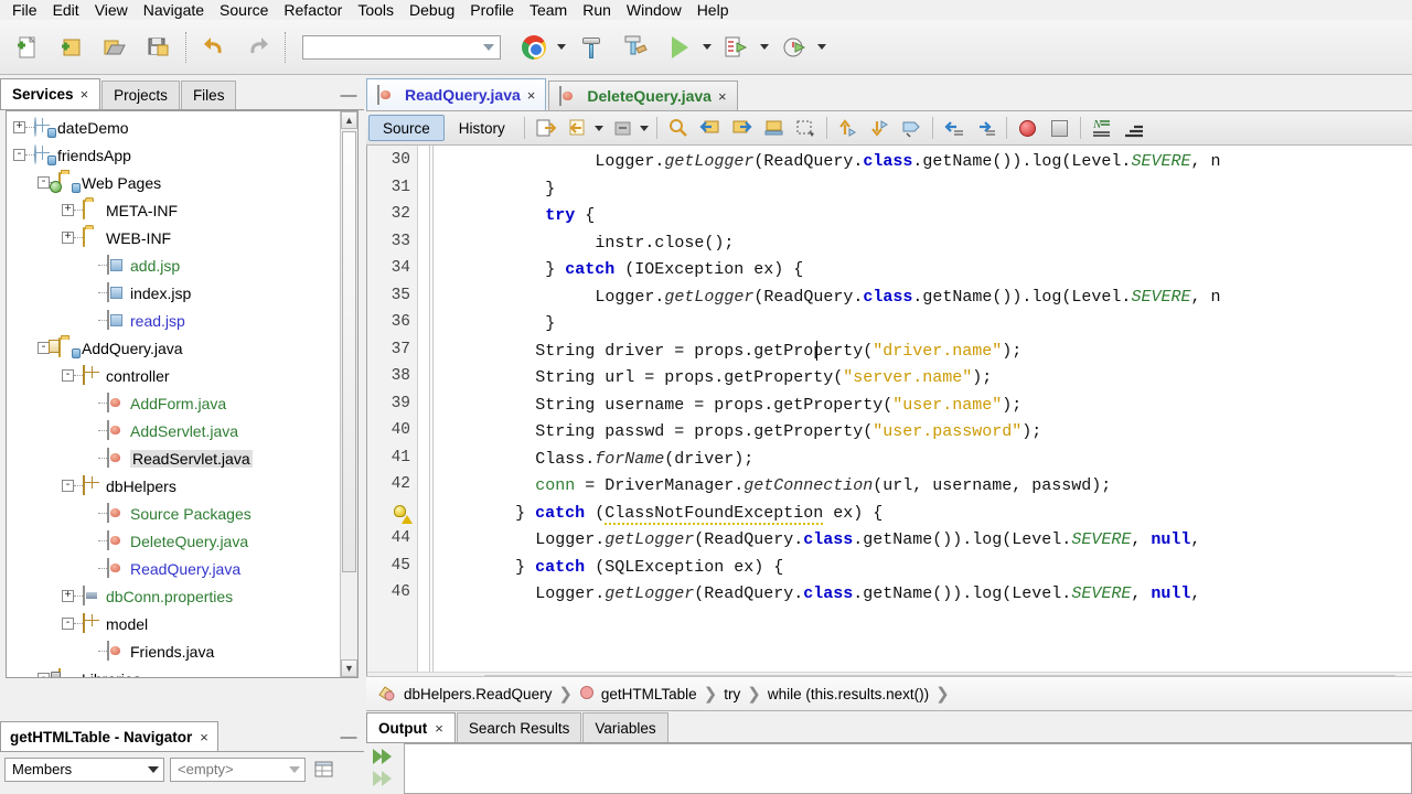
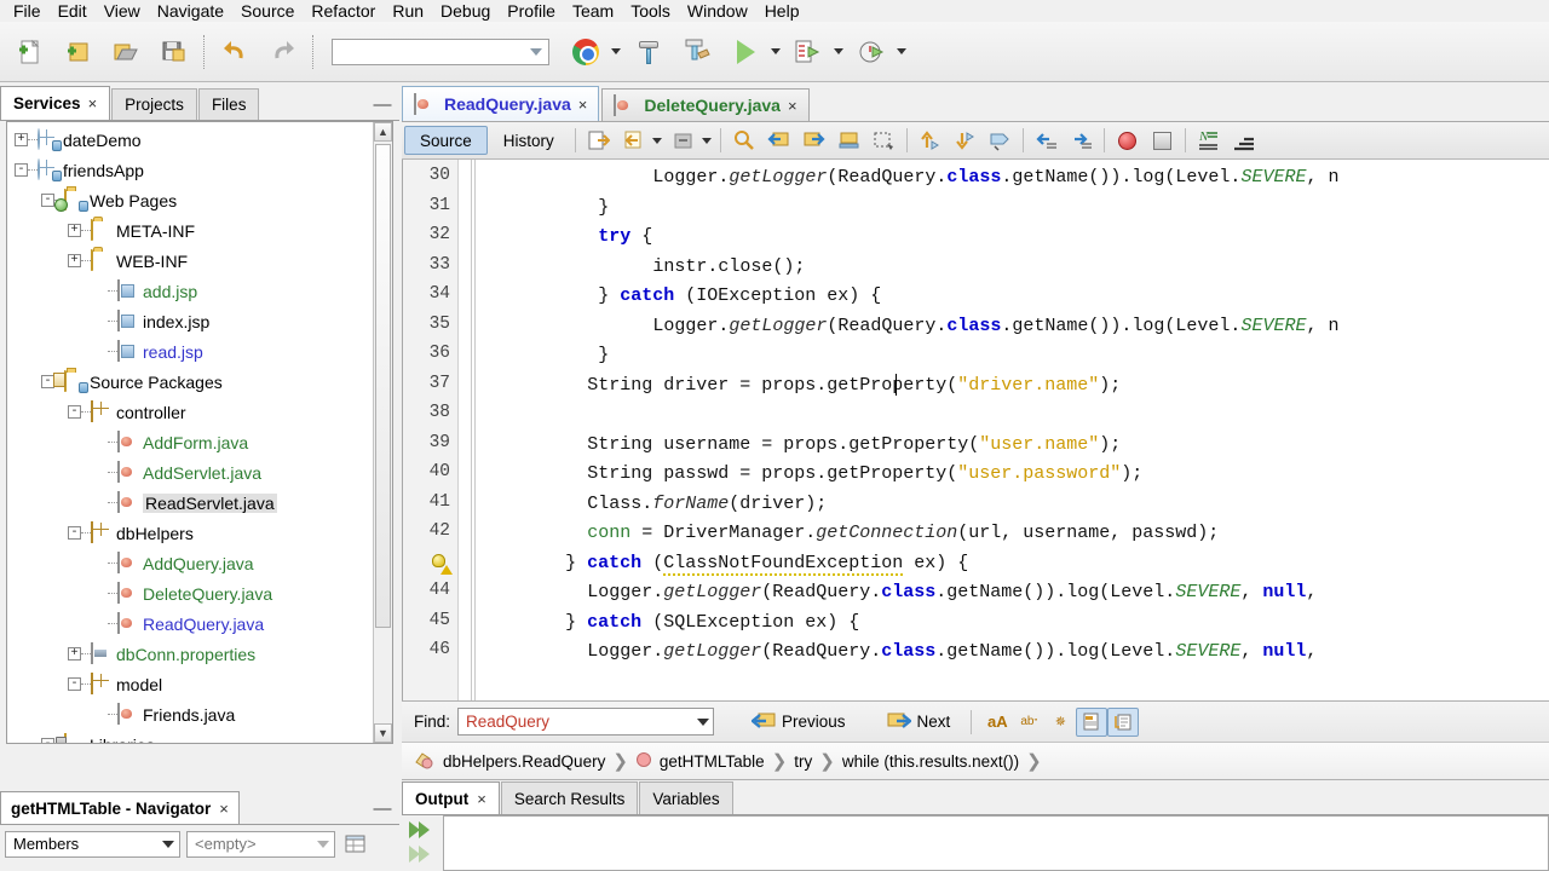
  File
  Edit
  View
  Navigate
  Source
  Refactor
- Tools
+ Run
  Debug
  Profile
  Team
- Run
+ Tools
  Window
  Help
  Services
  ×
  Projects
  Files
  —
  +
  dateDemo
  -
  friendsApp
  -
  Web Pages
  +
  META-INF
  +
  WEB-INF
  add.jsp
  index.jsp
  read.jsp
  -
- AddQuery.java
+ Source Packages
  -
  controller
  AddForm.java
  AddServlet.java
  ReadServlet.java
  -
  dbHelpers
- Source Packages
+ AddQuery.java
  DeleteQuery.java
  ReadQuery.java
  +
  dbConn.properties
  -
  model
  Friends.java
  ▲
  ▼
  getHTMLTable - Navigator
  ×
  —
  Members
  <empty>
  ReadQuery.java
  ×
  DeleteQuery.java
  ×
  Source
  History
  N
  30
  31
  32
  33
  34
  35
  36
  37
  38
  39
  40
  41
  42
  44
  45
  46
  Logger.getLogger(ReadQuery.class.getName()).log(Level.SEVERE, n
  }
  try {
  instr.close();
  } catch (IOException ex) {
  Logger.getLogger(ReadQuery.class.getName()).log(Level.SEVERE, n
  }
  String driver = props.getProperty("driver.name");
- String url = props.getProperty("server.name");
  String username = props.getProperty("user.name");
  String passwd = props.getProperty("user.password");
  Class.forName(driver);
  conn = DriverManager.getConnection(url, username, passwd);
  } catch (ClassNotFoundException ex) {
  Logger.getLogger(ReadQuery.class.getName()).log(Level.SEVERE, null,
  } catch (SQLException ex) {
  Logger.getLogger(ReadQuery.class.getName()).log(Level.SEVERE, null,
+ Find:
+ ReadQuery
+ Previous
+ Next
+ aA
+ ab
+ ”
+ ✵
  dbHelpers.ReadQuery
  ❯
  getHTMLTable
  ❯
  try
  ❯
  while (this.results.next())
  ❯
  Output
  ×
  Search Results
  Variables
